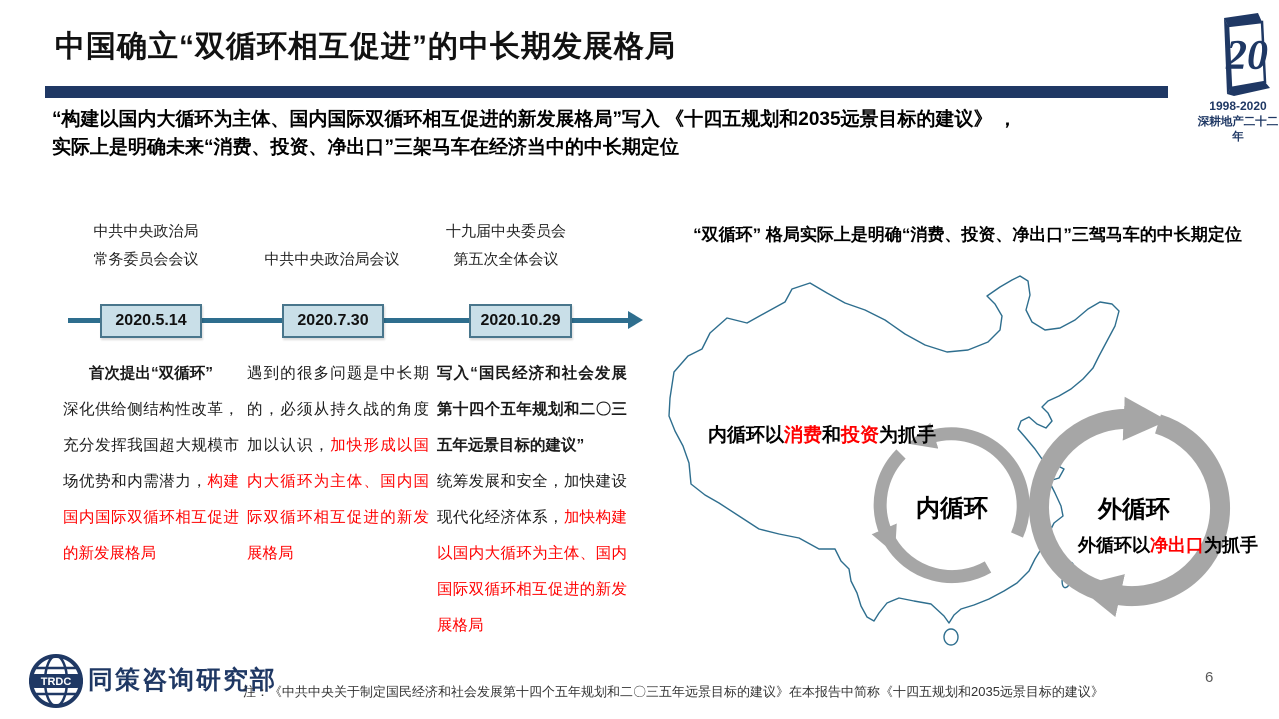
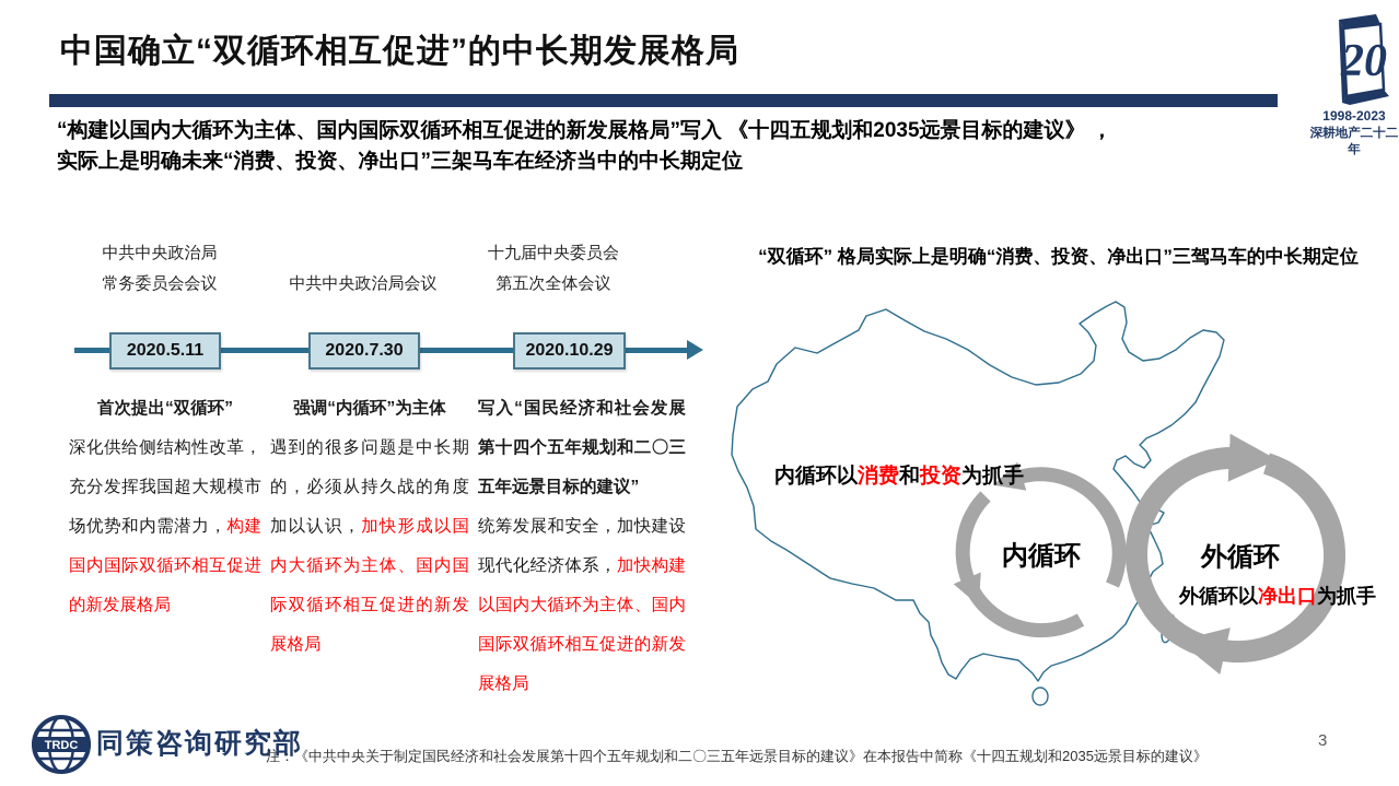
  中国确立“双循环相互促进”的中长期发展格局
  “构建以国内大循环为主体、国内国际双循环相互促进的新发展格局”写入 《十四五规划和2035远景目标的建议》 ，
  实际上是明确未来“消费、投资、净出口”三架马车在经济当中的中长期定位
  20
- 1998-2020
+ 1998-2023
  深耕地产二十二年
  中共中央政治局
  常务委员会会议
  中共中央政治局会议
  十九届中央委员会
  第五次全体会议
- 2020.5.14
+ 2020.5.11
  2020.7.30
  2020.10.29
  首次提出“双循环”
  深化供给侧结构性改革，充分发挥我国超大规模市场优势和内需潜力，构建国内国际双循环相互促进的新发展格局
+ 强调“内循环”为主体
  遇到的很多问题是中长期的，必须从持久战的角度加以认识，加快形成以国内大循环为主体、国内国际双循环相互促进的新发展格局
  写入“国民经济和社会发展第十四个五年规划和二〇三五年远景目标的建议”
  统筹发展和安全，加快建设现代化经济体系，加快构建以国内大循环为主体、国内国际双循环相互促进的新发展格局
  “双循环” 格局实际上是明确“消费、投资、净出口”三驾马车的中长期定位
  内循环以消费和投资为抓手
  内循环
  外循环
  外循环以净出口为抓手
  TRDC
  同策咨询研究部
  注：《中共中央关于制定国民经济和社会发展第十四个五年规划和二〇三五年远景目标的建议》在本报告中简称《十四五规划和2035远景目标的建议》
- 6
+ 3
